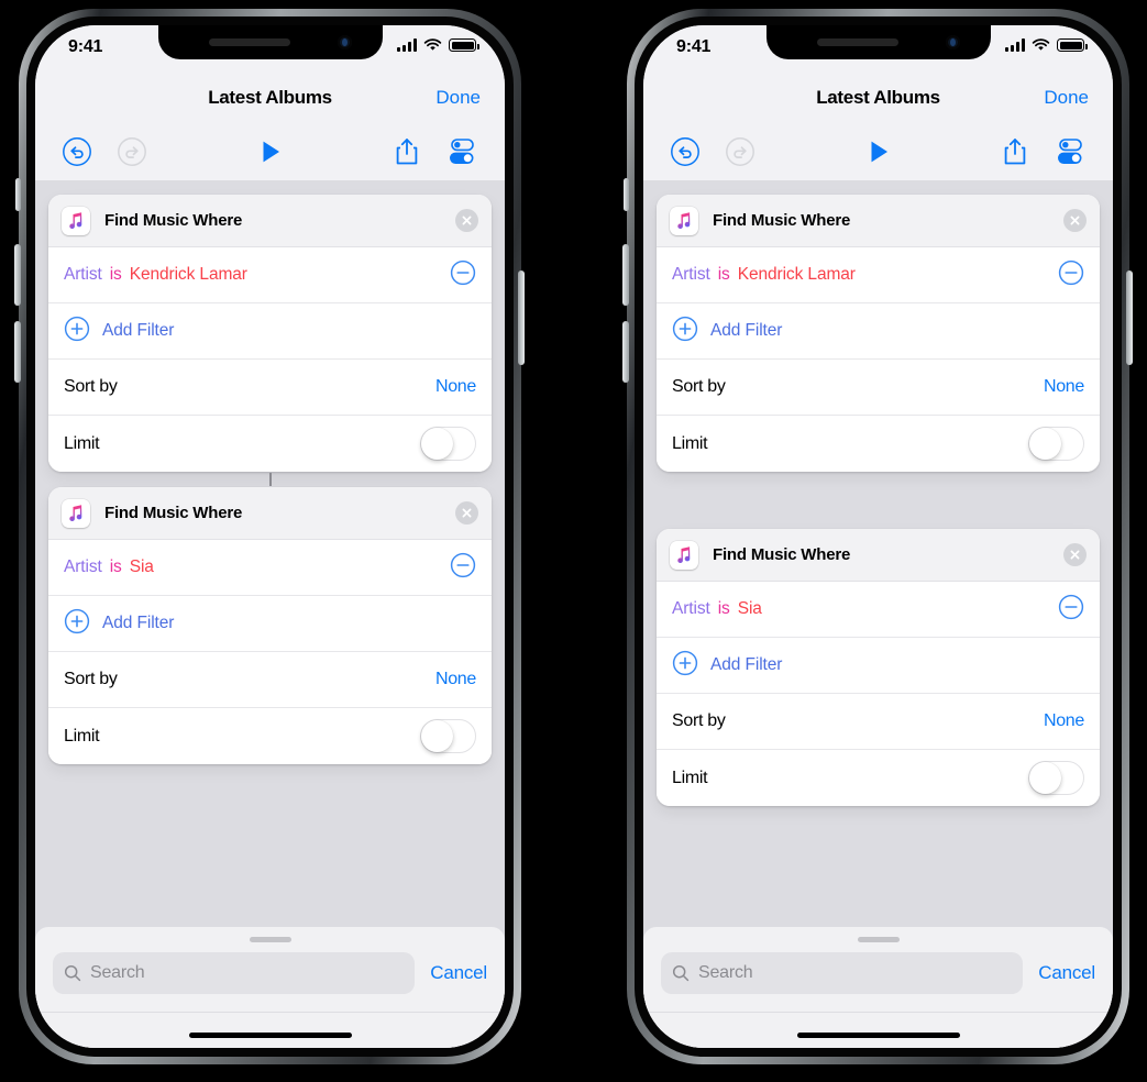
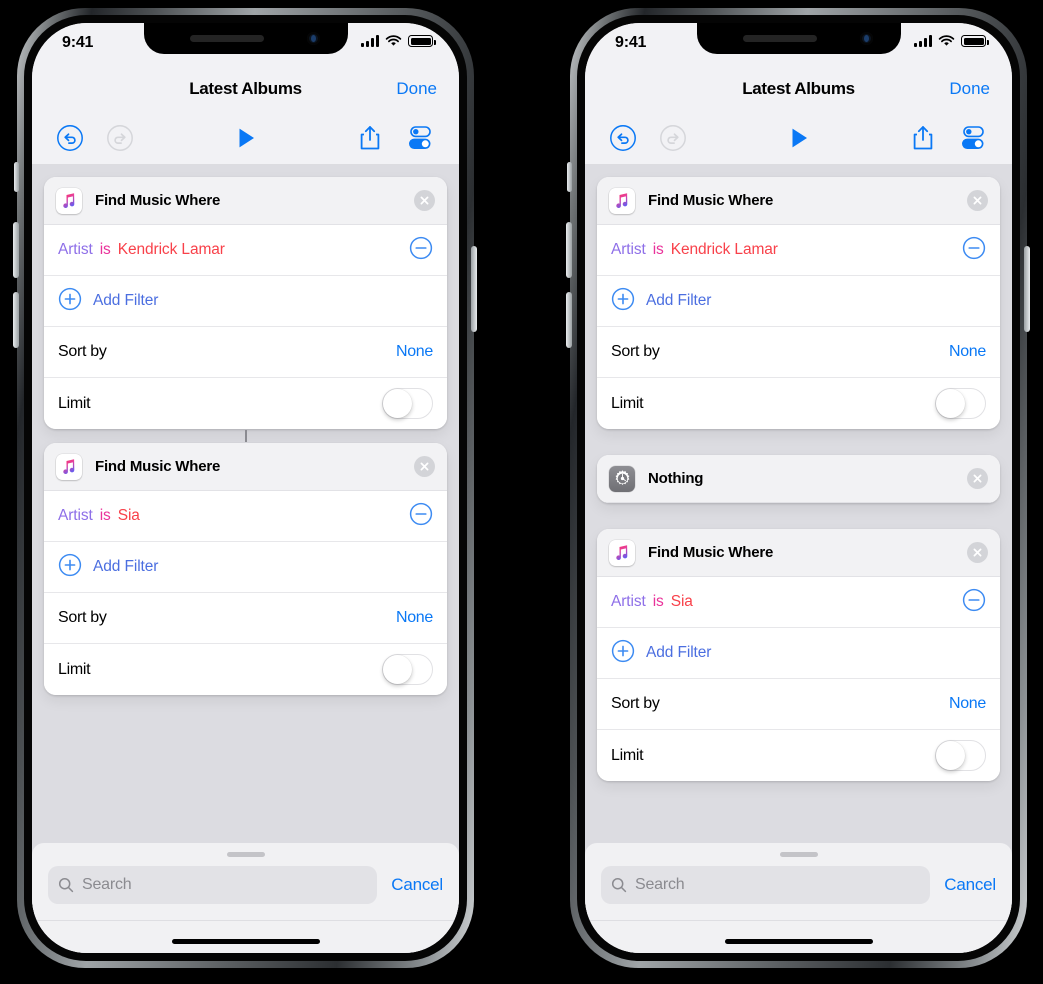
  9:41
  Latest Albums
  Done
  Find Music Where
  Artist is Kendrick Lamar
  Add Filter
  Sort by
  None
  Limit
  Find Music Where
  Artist is Sia
  Add Filter
  Sort by
  None
  Limit
  Search
  Cancel
  9:41
  Latest Albums
  Done
  Find Music Where
  Artist is Kendrick Lamar
  Add Filter
  Sort by
  None
  Limit
+ Nothing
  Find Music Where
  Artist is Sia
  Add Filter
  Sort by
  None
  Limit
  Search
  Cancel
